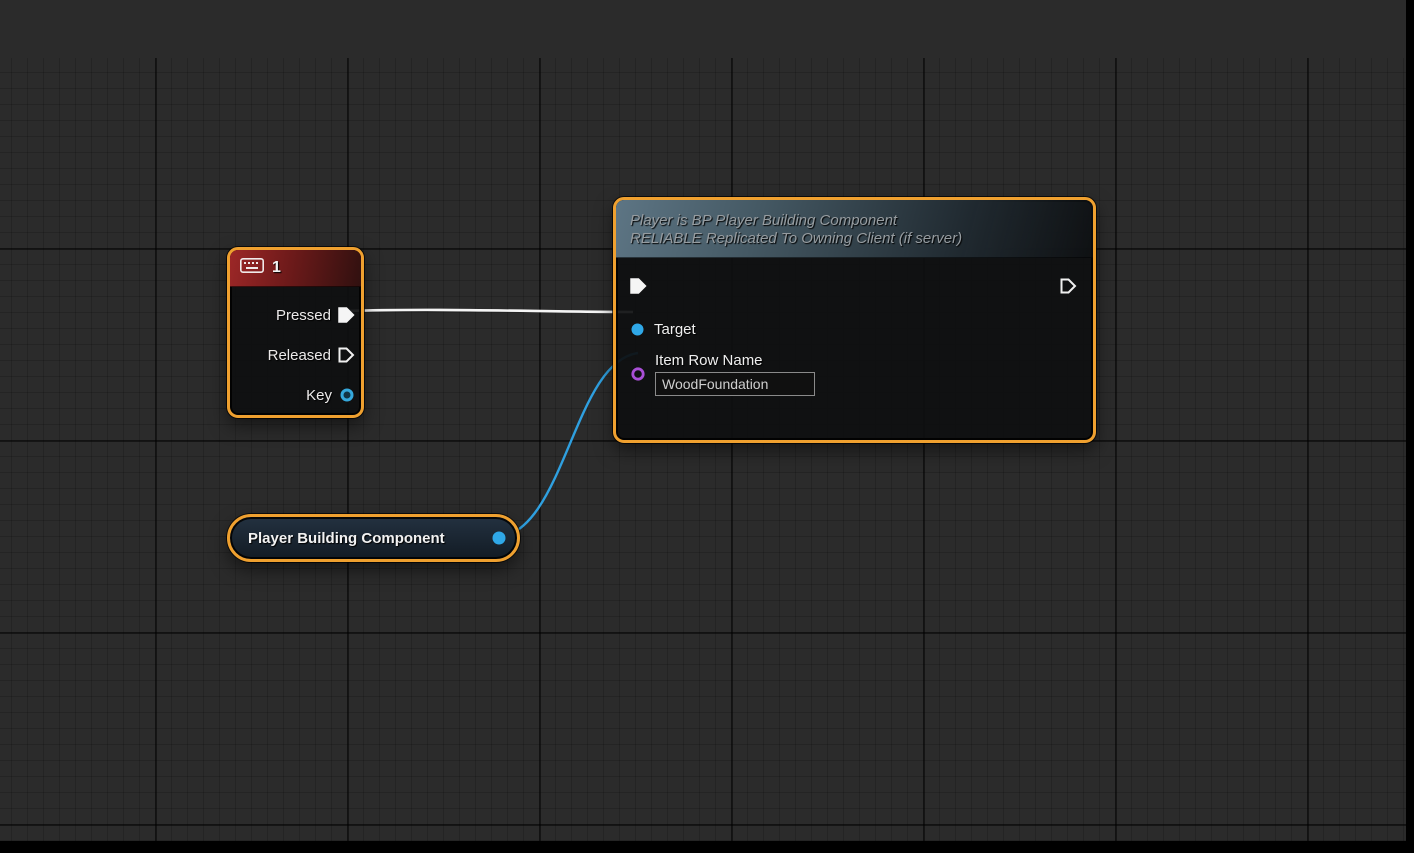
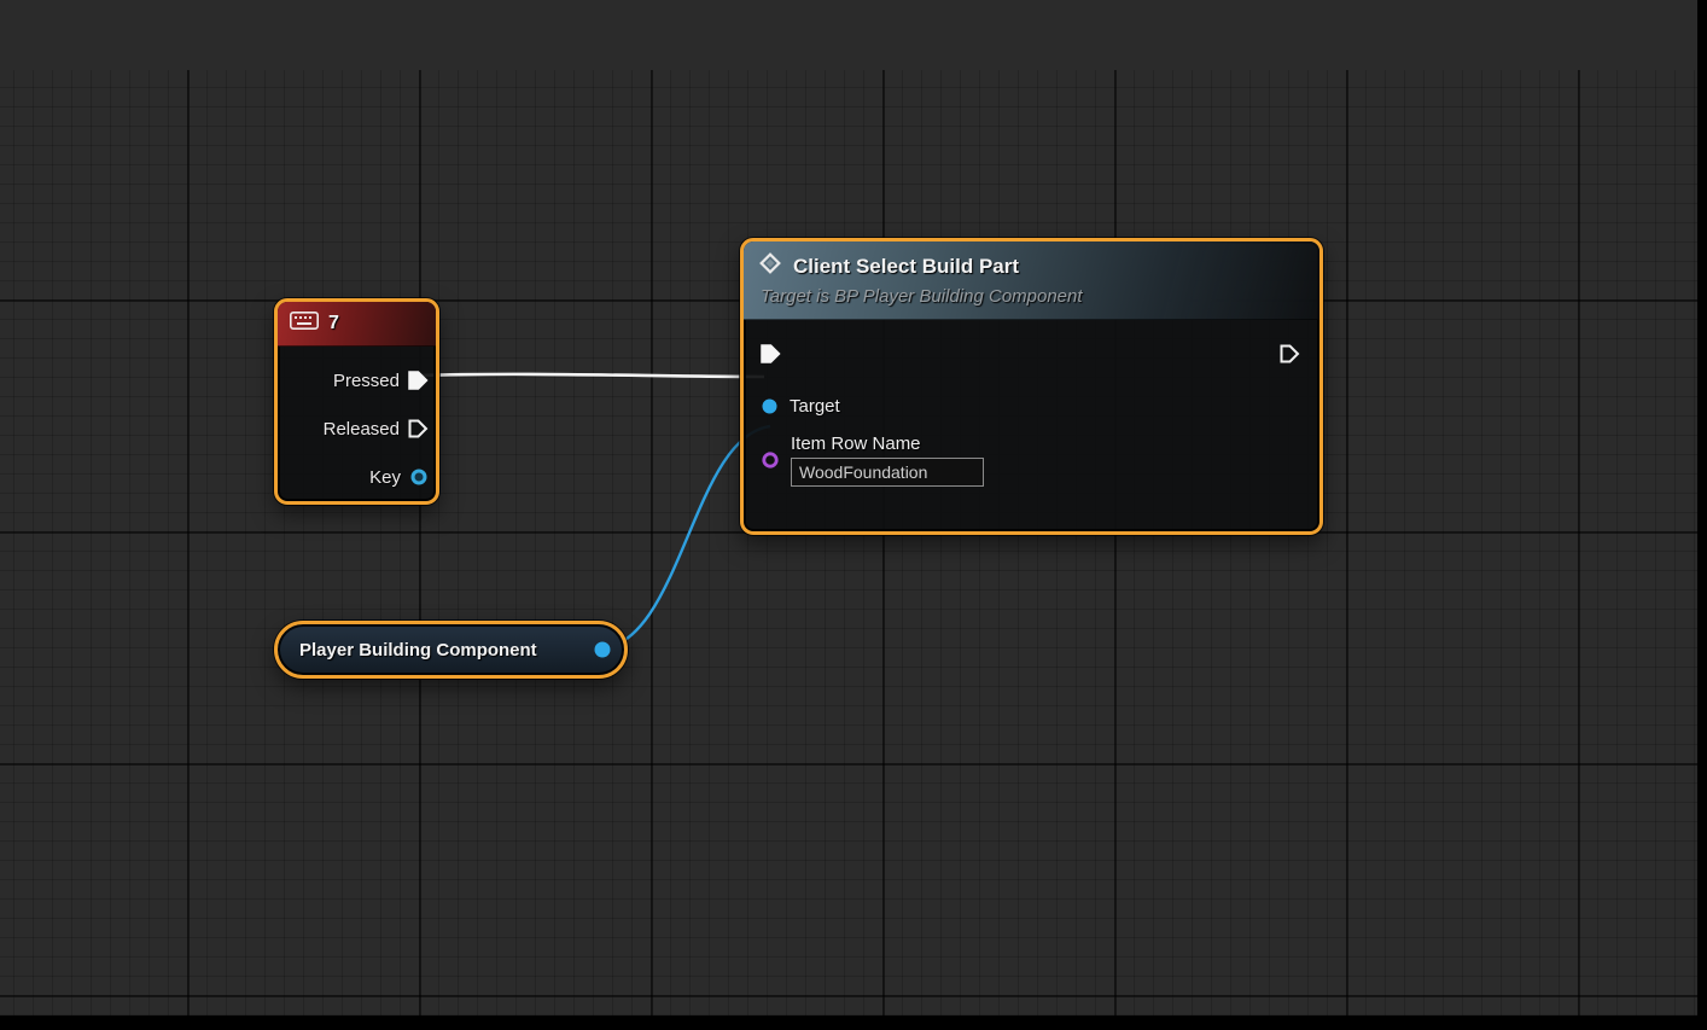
- 1
+ 7
  Pressed
  Released
  Key
+ Client Select Build Part
- Player is BP Player Building Component
+ Target is BP Player Building Component
- RELIABLE Replicated To Owning Client (if server)
  Target
  Item Row Name
  WoodFoundation
  Player Building Component
